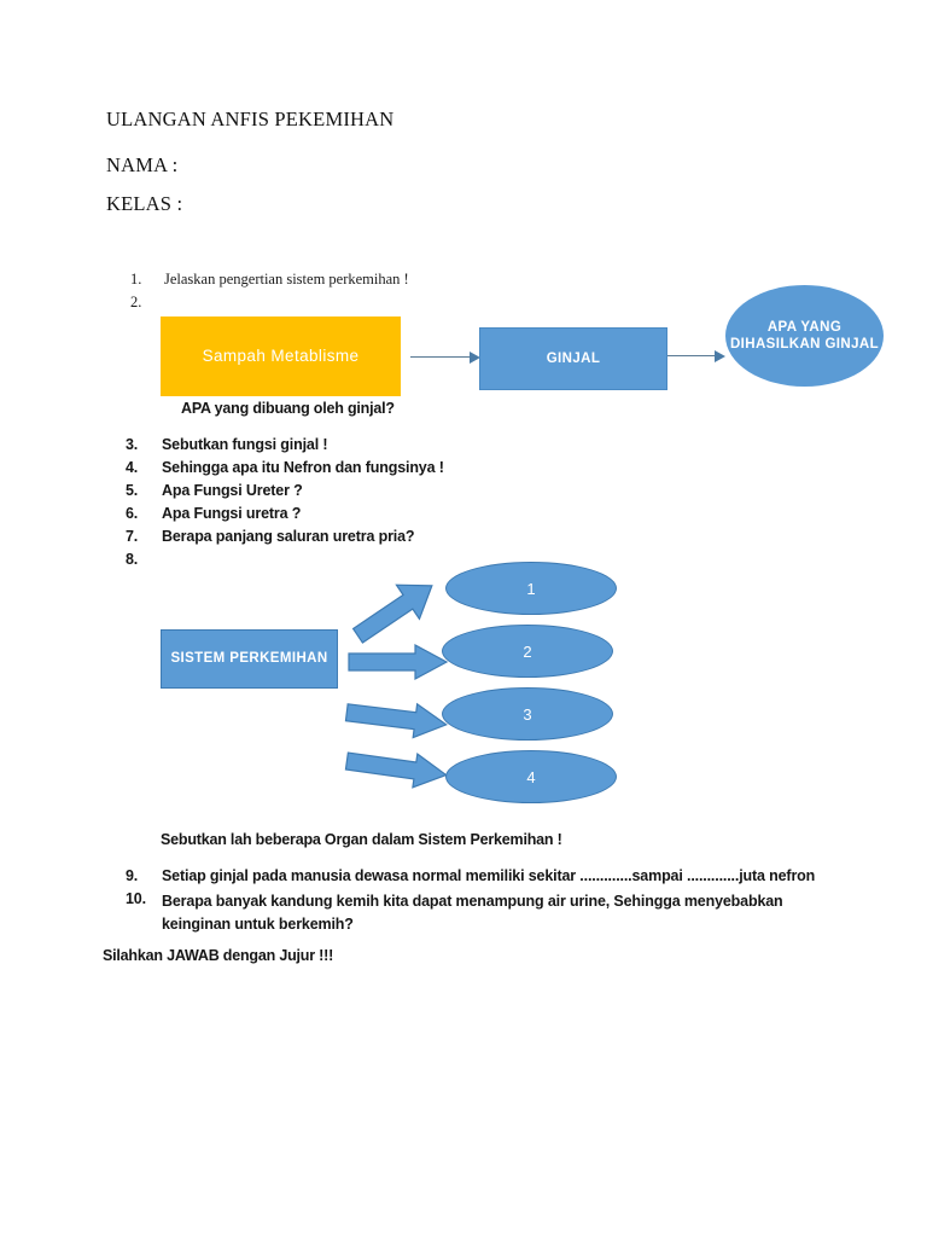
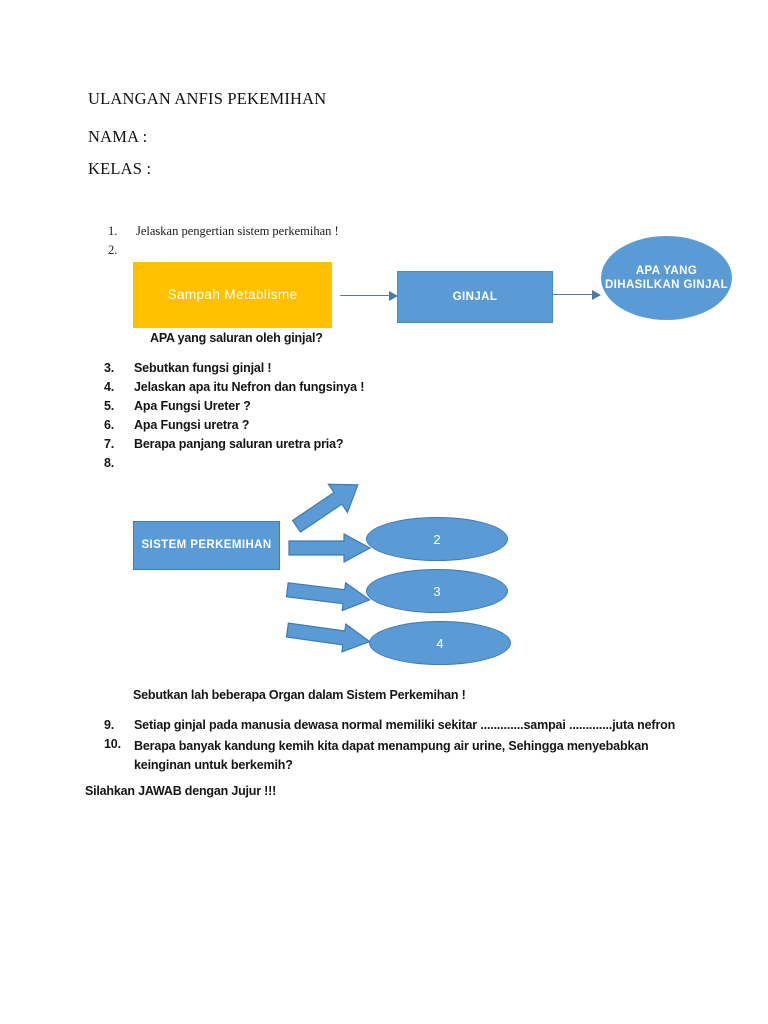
  ULANGAN ANFIS PEKEMIHAN
  NAMA :
  KELAS :
  1.
  Jelaskan pengertian sistem perkemihan !
  2.
  Sampah Metablisme
- APA yang dibuang oleh ginjal?
+ APA yang saluran oleh ginjal?
  GINJAL
  APA YANG DIHASILKAN GINJAL
  3.
  Sebutkan fungsi ginjal !
  4.
- Sehingga apa itu Nefron dan fungsinya !
+ Jelaskan apa itu Nefron dan fungsinya !
  5.
  Apa Fungsi Ureter ?
  6.
  Apa Fungsi uretra ?
  7.
  Berapa panjang saluran uretra pria?
  8.
  SISTEM PERKEMIHAN
- 1
  2
  3
  4
  Sebutkan lah beberapa Organ dalam Sistem Perkemihan !
  9.
  Setiap ginjal pada manusia dewasa normal memiliki sekitar .............sampai .............juta nefron
  10.
  Berapa banyak kandung kemih kita dapat menampung air urine, Sehingga menyebabkan keinginan untuk berkemih?
  Silahkan JAWAB dengan Jujur !!!
